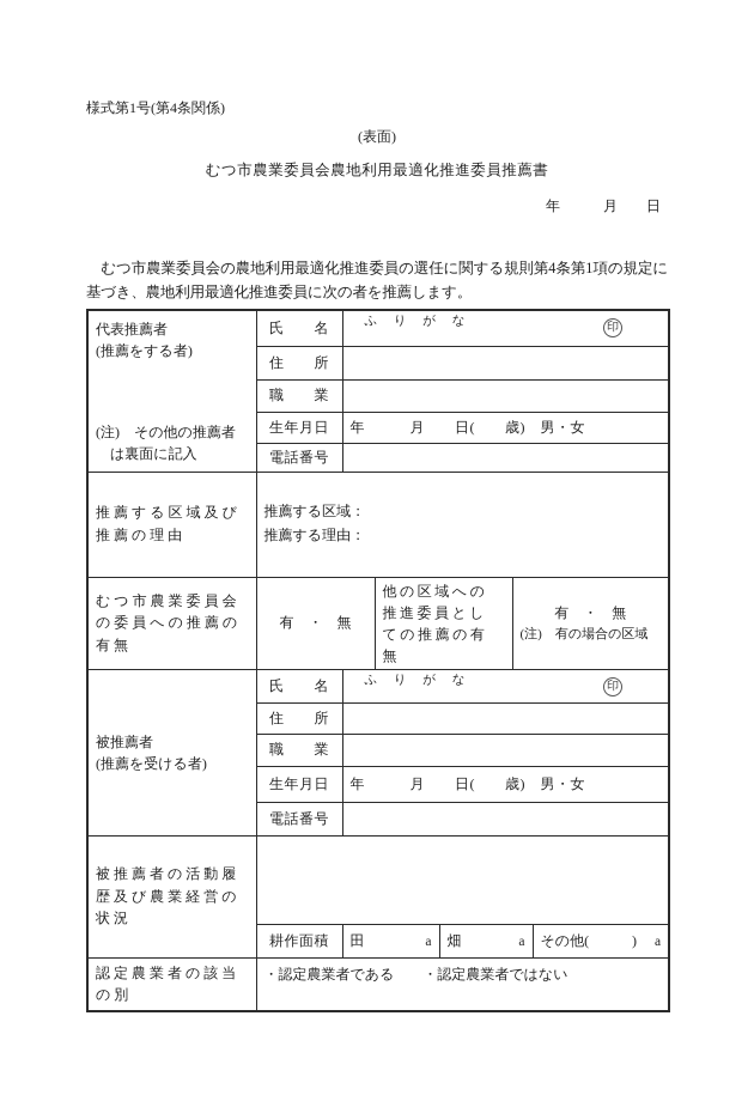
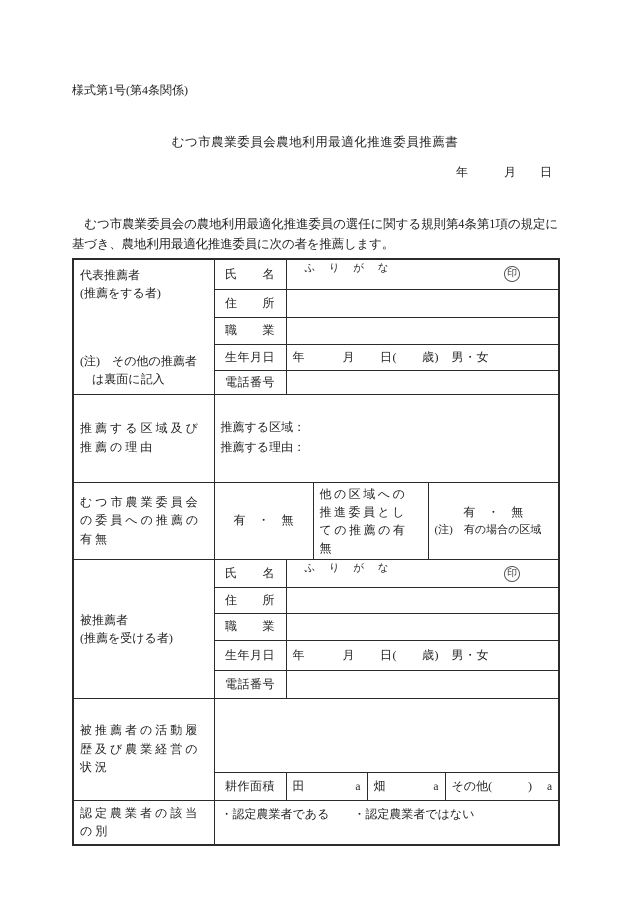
  様式第1号(第4条関係)
- (表面)
  むつ市農業委員会農地利用最適化推進委員推薦書
  年 月 日
  むつ市農業委員会の農地利用最適化推進委員の選任に関する規則第4条第1項の規定に基づき、農地利用最適化推進委員に次の者を推薦します。
  代表推薦者 (推薦をする者) (注) その他の推薦者 は裏面に記入	氏 名	ふりがな 印
  住 所
  職 業
  生年月日	年 月 日( 歳) 男・女
  電話番号
  推薦する区域及び推薦の理由	推薦する区域： 推薦する理由：
  むつ市農業委員会の委員への推薦の有無	有 ・ 無	他の区域への推進委員としての推薦の有無	有 ・ 無 (注) 有の場合の区域
  被推薦者 (推薦を受ける者)	氏 名	ふりがな 印
  住 所
  職 業
  生年月日	年 月 日( 歳) 男・女
  電話番号
  被推薦者の活動履歴及び農業経営の状況
  耕作面積	田 a	畑 a	その他( ) a
  認定農業者の該当の別	・認定農業者である ・認定農業者ではない
